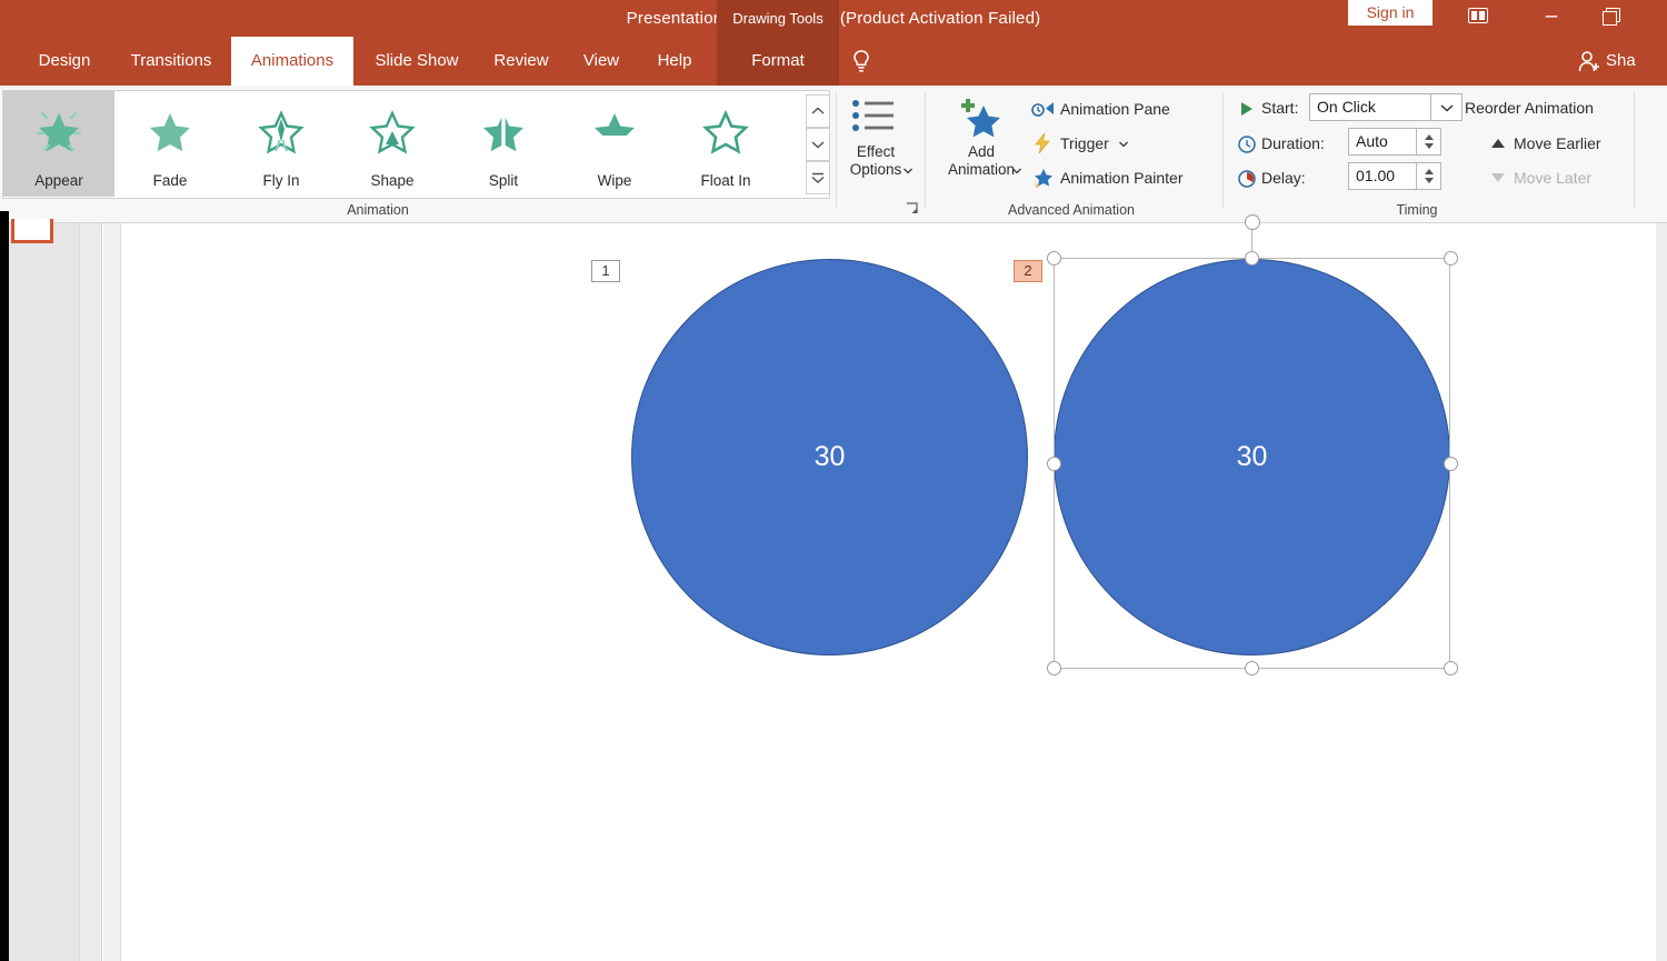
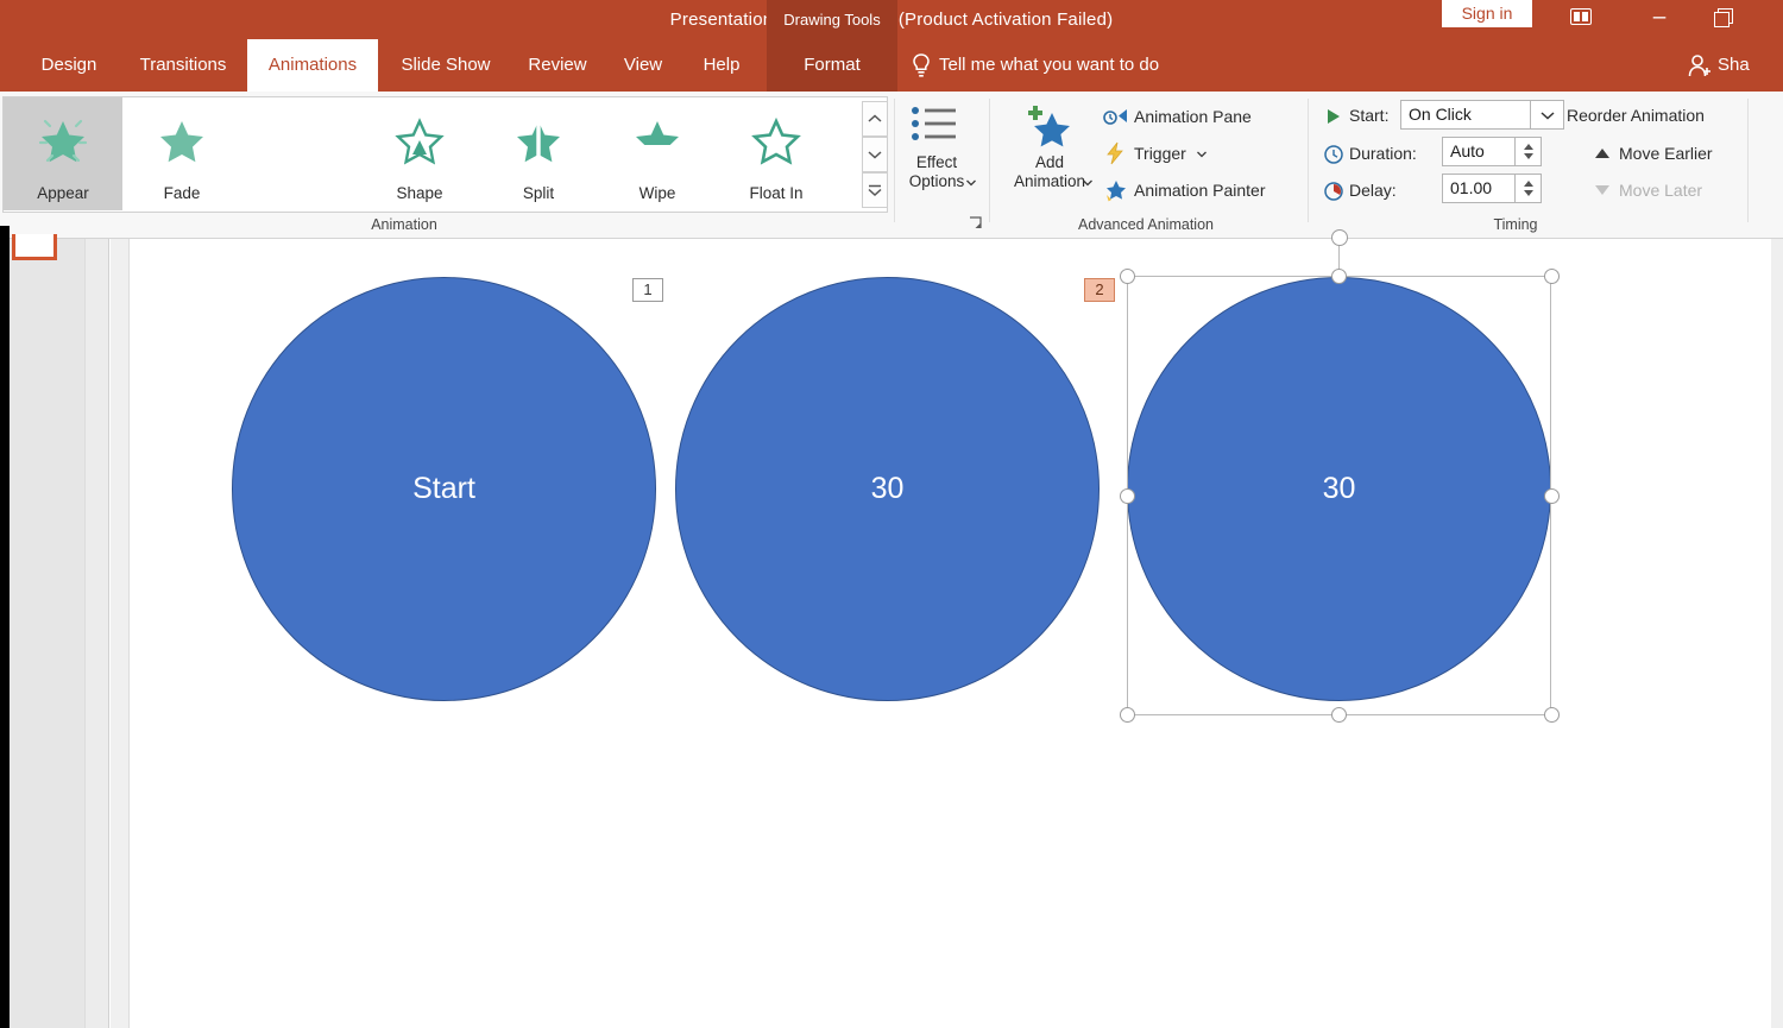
  Presentatio (Product Activation Failed)
  Drawing Tools
  Sign in
  –
  Design
  Transitions
  Animations
  Slide Show
  Review
  View
  Help
  Format
+ Tell me what you want to do
  Sha
  Appear
  Fade
- Fly In
  Shape
  Split
  Wipe
  Float In
  Animation
  Effect
  Options
  Add
  Animation
  Animation Pane
  Trigger
  Animation Painter
  Advanced Animation
  Start:
  On Click
  Duration:
  Auto
  Delay:
  01.00
  Reorder Animation
  Move Earlier
  Move Later
  Timing
+ Start
  1
  30
  2
  30
